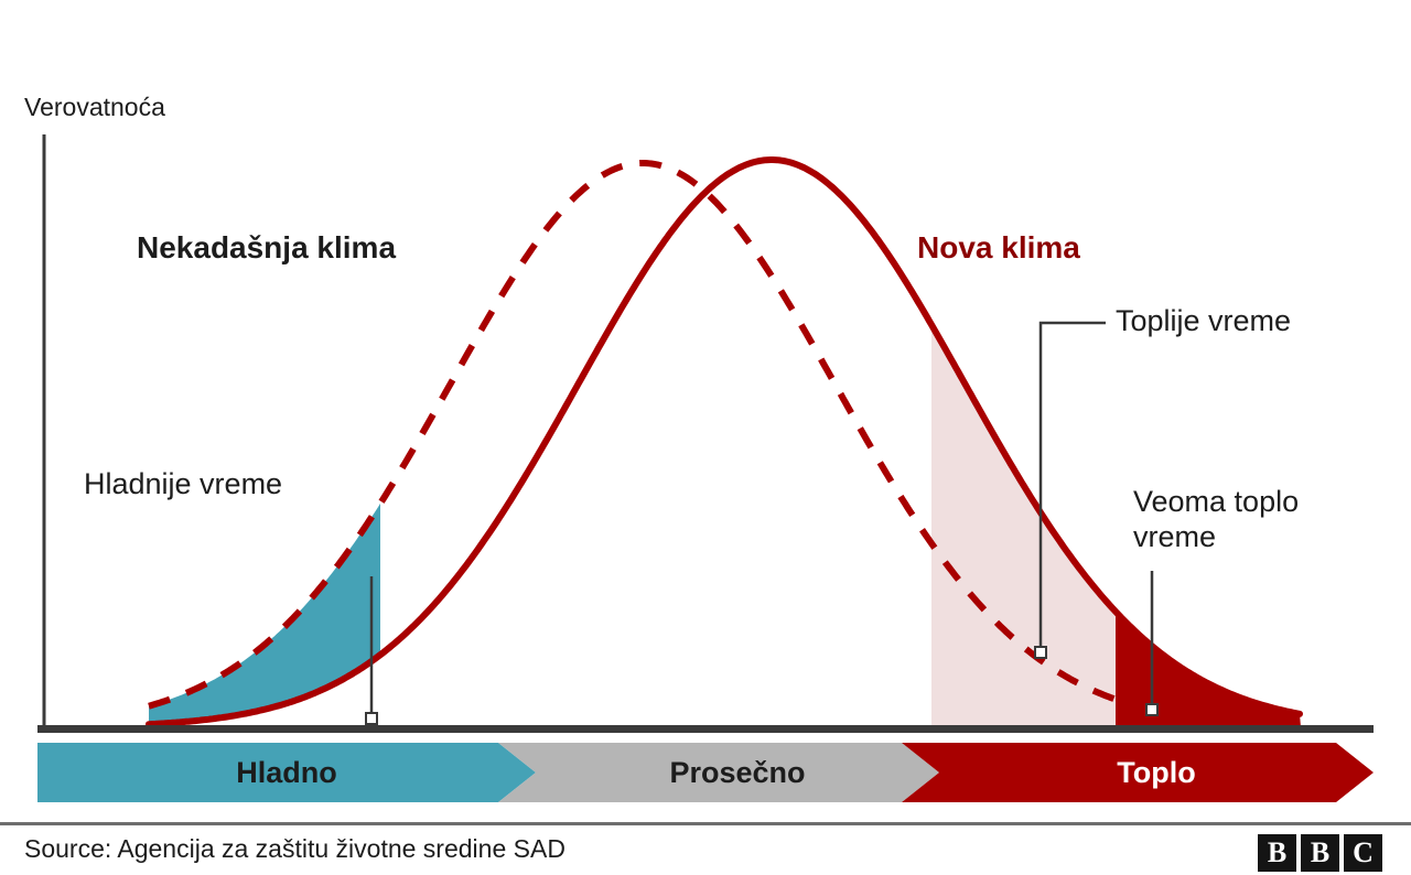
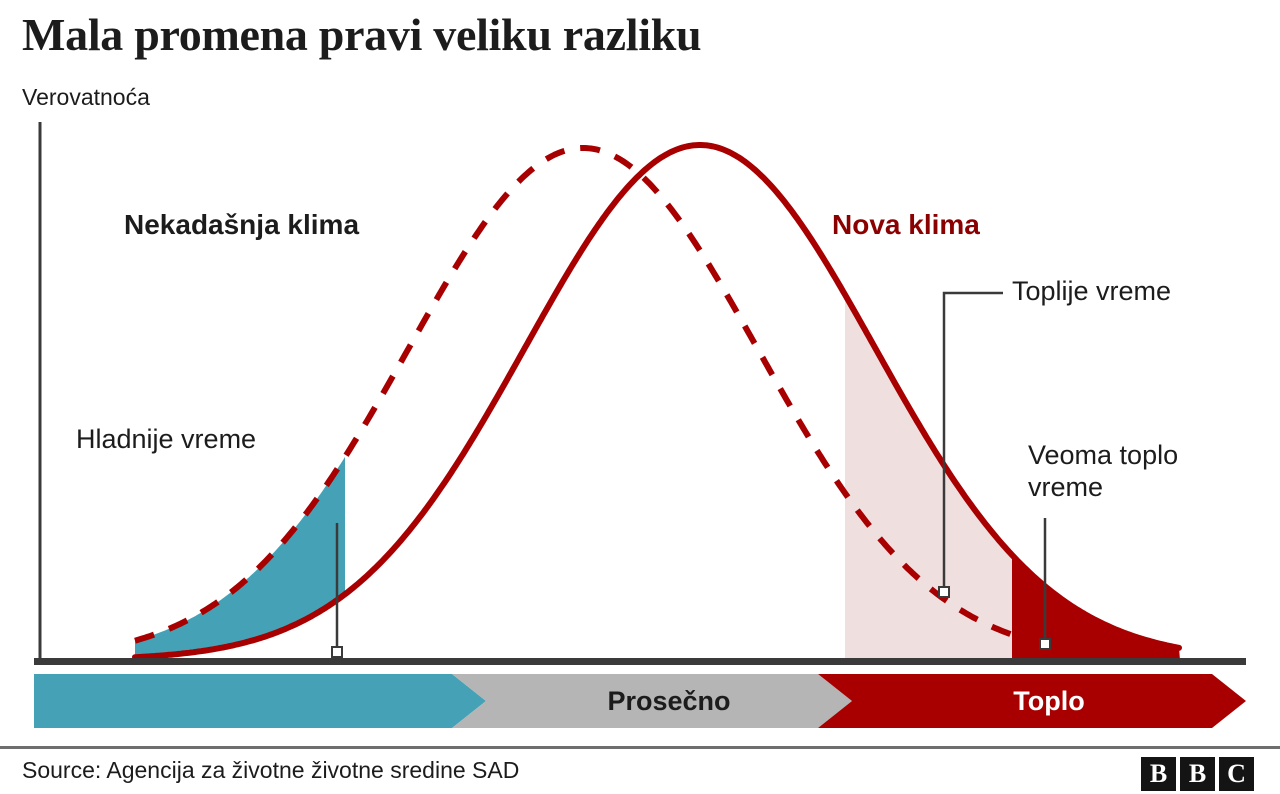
+ Mala promena pravi veliku razliku
  Verovatnoća
  Nekadašnja klima
  Nova klima
  Hladnije vreme
  Toplije vreme
  Veoma toplo vreme
- Hladno
  Prosečno
  Toplo
- Source: Agencija za zaštitu životne sredine SAD
+ Source: Agencija za životne životne sredine SAD
  B
  B
  C
